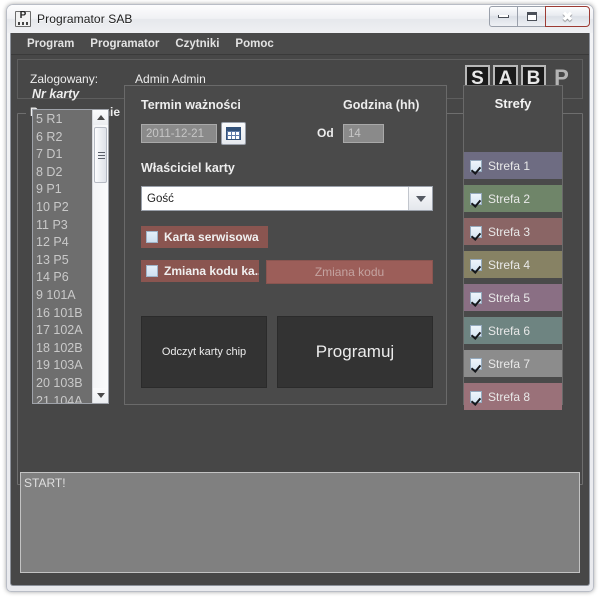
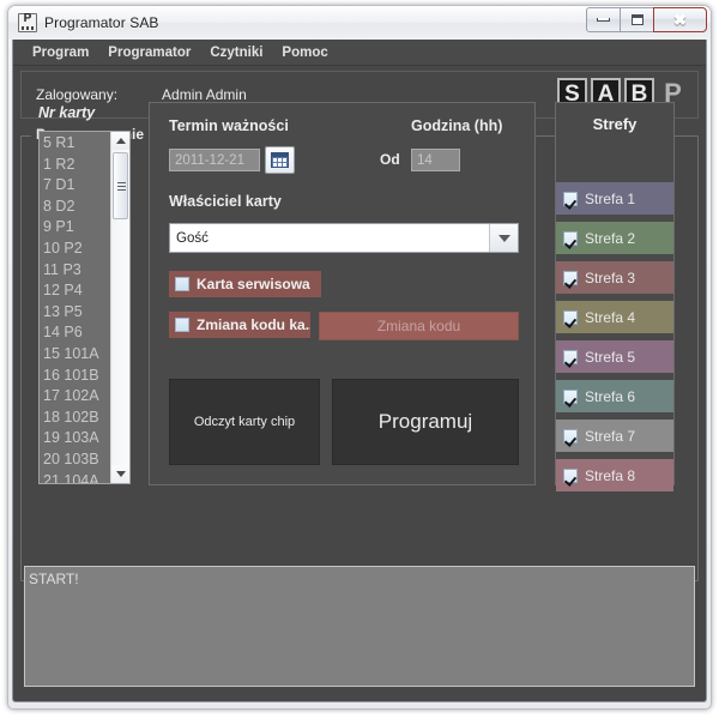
  Programator SAB
  ✖
  Program
  Programator
  Czytniki
  Pomoc
  Zalogowany:
  Admin Admin
  S
  A
  B
  P
  Nr karty
  5 R1
- 6 R2
+ 1 R2
  7 D1
  8 D2
  9 P1
  10 P2
  11 P3
  12 P4
  13 P5
  14 P6
- 9 101A
+ 15 101A
  16 101B
  17 102A
  18 102B
  19 103A
  20 103B
  21 104A
  Termin ważności
  2011-12-21
  Godzina (hh)
  Od
  14
  Właściciel karty
  Gość
  Karta serwisowa
  Zmiana kodu ka.
  Zmiana kodu
  Odczyt karty chip
  Programuj
  Strefy
  Strefa 1
  Strefa 2
  Strefa 3
  Strefa 4
  Strefa 5
  Strefa 6
  Strefa 7
  Strefa 8
  START!
